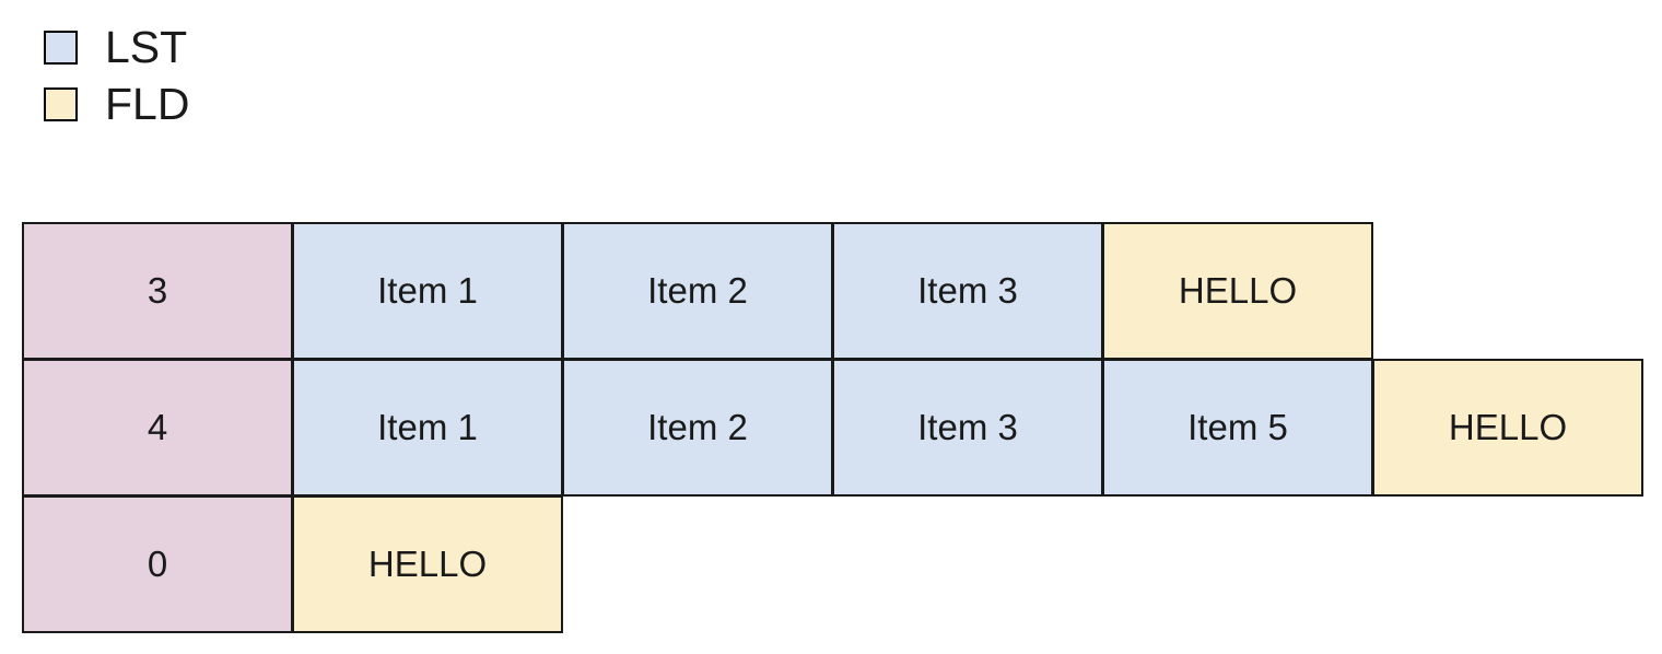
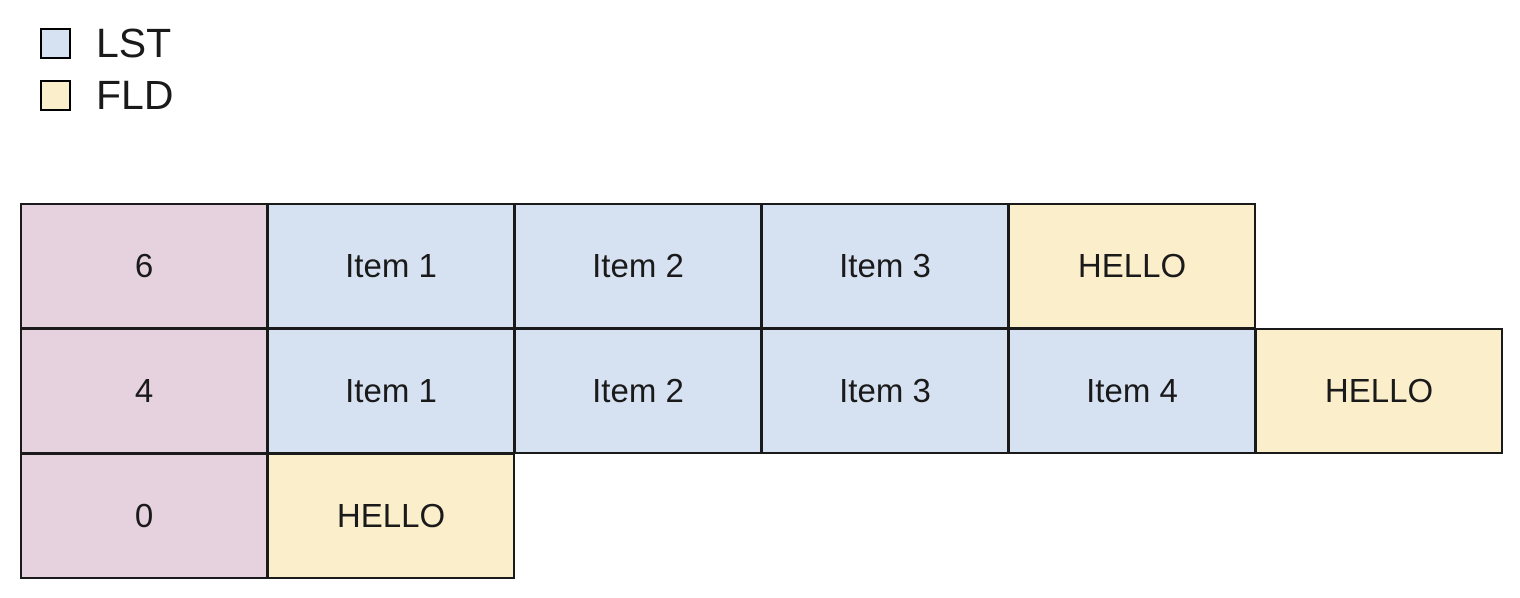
  LST
  FLD
- 3
+ 6
  Item 1
  Item 2
  Item 3
  HELLO
  4
  Item 1
  Item 2
  Item 3
- Item 5
+ Item 4
  HELLO
  0
  HELLO
